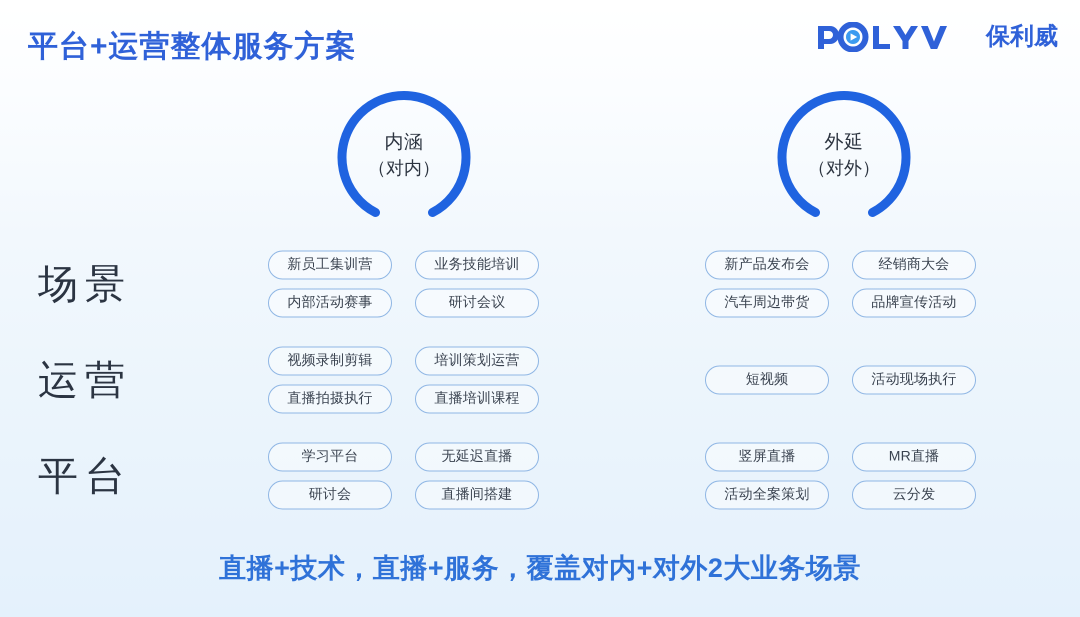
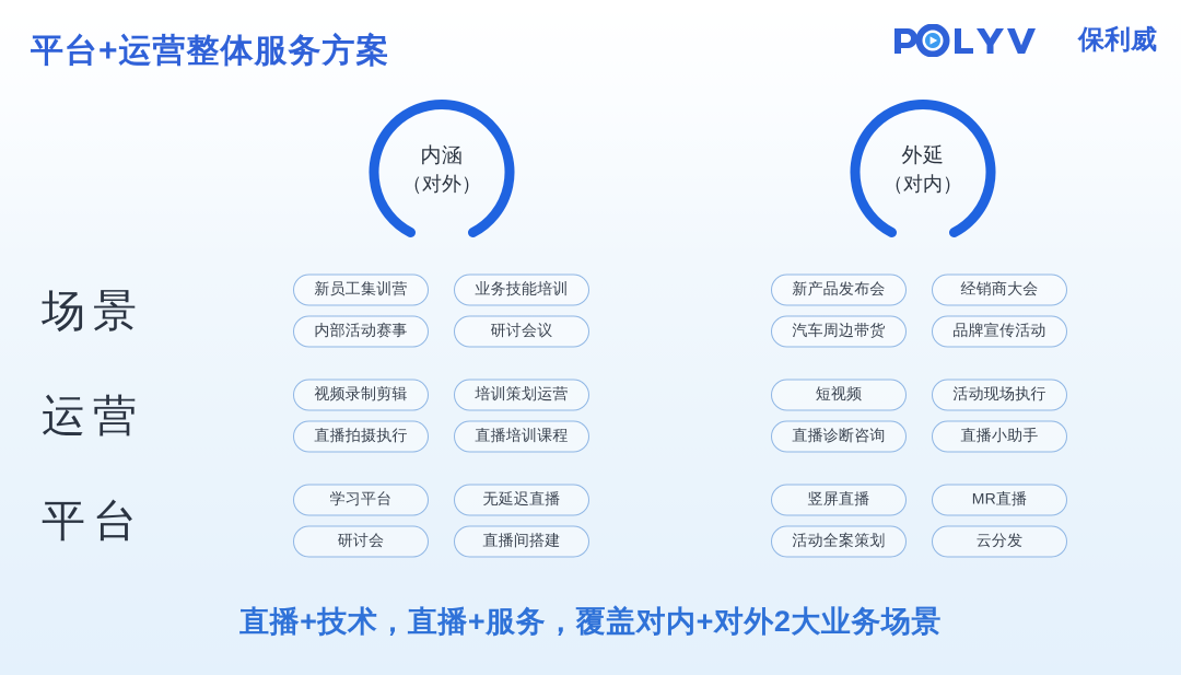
  平台+运营整体服务方案
  保利威
  内涵
- （对内）
+ （对外）
  外延
- （对外）
+ （对内）
  场景
  新员工集训营
  业务技能培训
  内部活动赛事
  研讨会议
  新产品发布会
  经销商大会
  汽车周边带货
  品牌宣传活动
  运营
  视频录制剪辑
  培训策划运营
  直播拍摄执行
  直播培训课程
  短视频
  活动现场执行
+ 直播诊断咨询
+ 直播小助手
  平台
  学习平台
  无延迟直播
  研讨会
  直播间搭建
  竖屏直播
  MR直播
  活动全案策划
  云分发
  直播+技术，直播+服务，覆盖对内+对外2大业务场景
